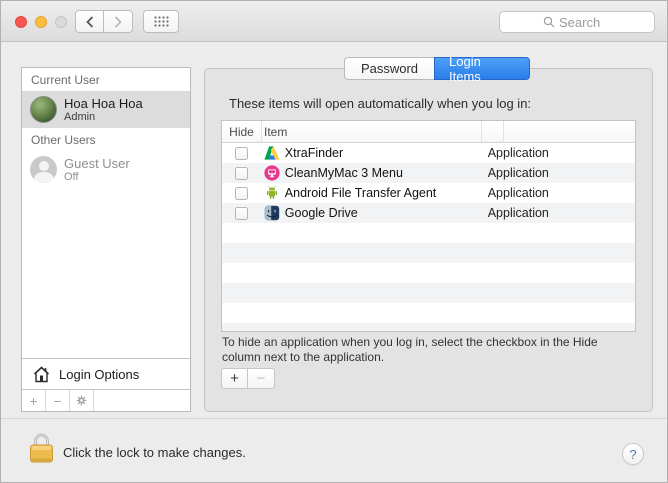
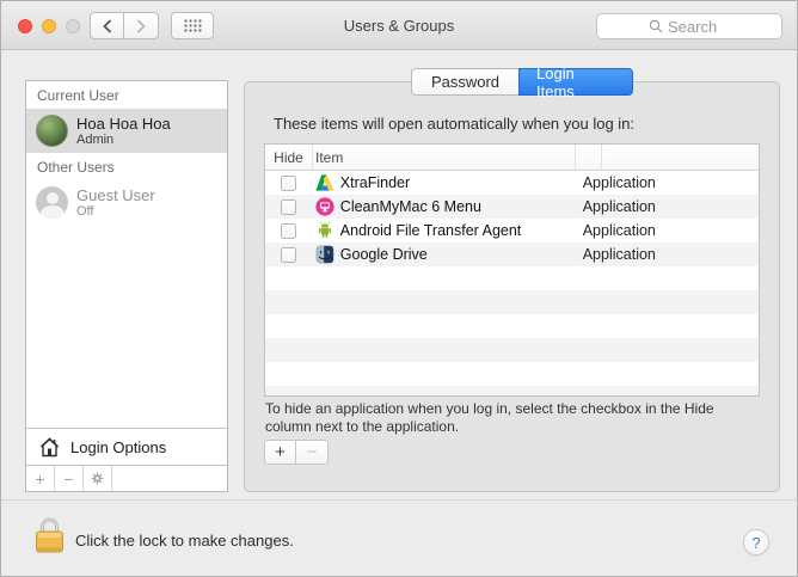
+ Users & Groups
  Search
  Current User
  Hoa Hoa Hoa
  Admin
  Other Users
  Guest User
  Off
  Login Options
  +
  −
  Password
  Login Items
  These items will open automatically when you log in:
  Hide
  Item
  XtraFinder
  Application
- CleanMyMac 3 Menu
+ CleanMyMac 6 Menu
  Application
  Android File Transfer Agent
  Application
  Google Drive
  Application
  To hide an application when you log in, select the checkbox in the Hide column next to the application.
  +
  −
  Click the lock to make changes.
  ?
